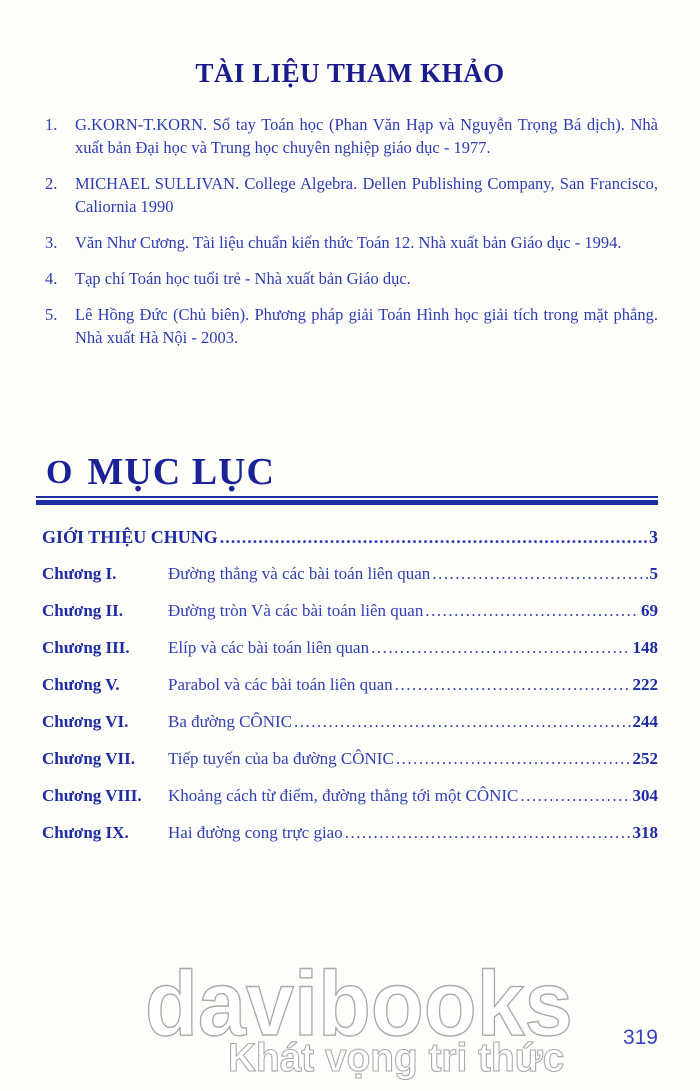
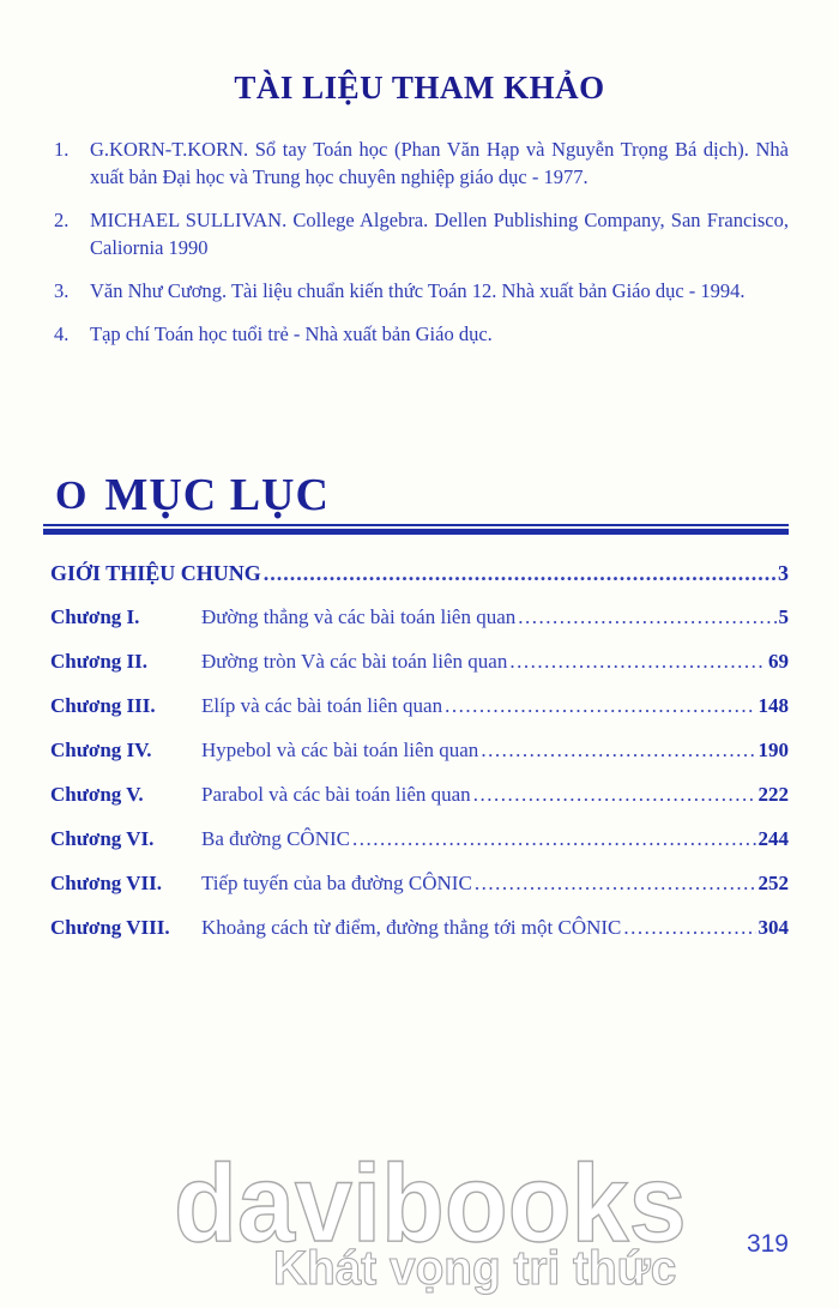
  TÀI LIỆU THAM KHẢO
  1.
  G.KORN-T.KORN. Sổ tay Toán học (Phan Văn Hạp và Nguyễn Trọng Bá dịch). Nhà xuất bản Đại học và Trung học chuyên nghiệp giáo dục - 1977.
  2.
  MICHAEL SULLIVAN. College Algebra. Dellen Publishing Company, San Francisco, Caliornia 1990
  3.
  Văn Như Cương. Tài liệu chuẩn kiến thức Toán 12. Nhà xuất bản Giáo dục - 1994.
  4.
  Tạp chí Toán học tuổi trẻ - Nhà xuất bản Giáo dục.
- 5.
- Lê Hồng Đức (Chủ biên). Phương pháp giải Toán Hình học giải tích trong mặt phẳng. Nhà xuất Hà Nội - 2003.
  O MỤC LỤC
  GIỚI THIỆU CHUNG
  3
  Chương I.
  Đường thẳng và các bài toán liên quan
  5
  Chương II.
  Đường tròn Và các bài toán liên quan
  69
  Chương III.
  Elíp và các bài toán liên quan
  148
+ Chương IV.
+ Hypebol và các bài toán liên quan
+ 190
  Chương V.
  Parabol và các bài toán liên quan
  222
  Chương VI.
  Ba đường CÔNIC
  244
  Chương VII.
  Tiếp tuyến của ba đường CÔNIC
  252
  Chương VIII.
  Khoảng cách từ điểm, đường thẳng tới một CÔNIC
  304
- Chương IX.
- Hai đường cong trực giao
- 318
  davibooks
  Khát vọng tri thức
  319
